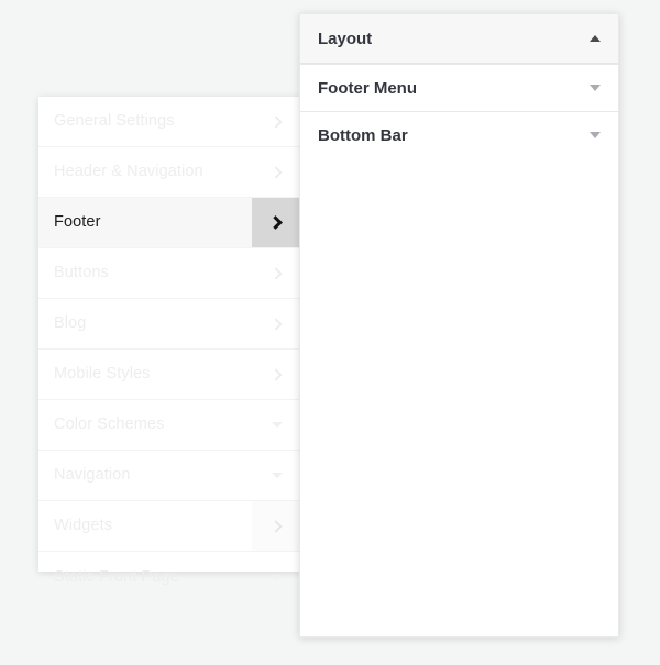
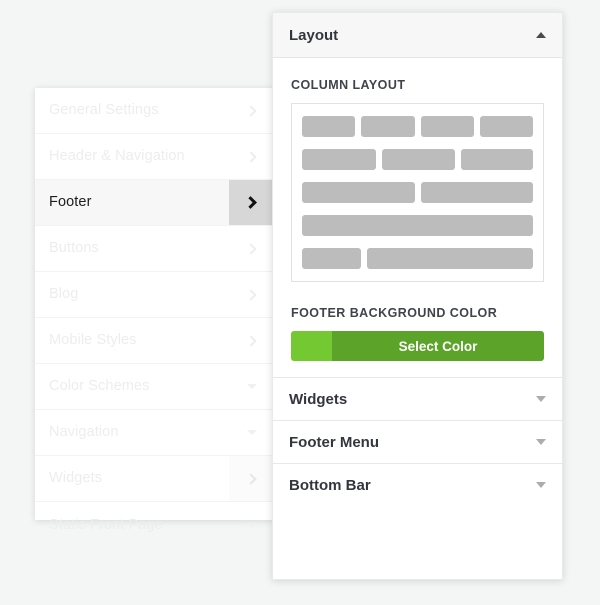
  Footer
  Static Front Page
  Layout
+ COLUMN LAYOUT
+ FOOTER BACKGROUND COLOR
+ Select Color
+ Widgets
  Footer Menu
  Bottom Bar
